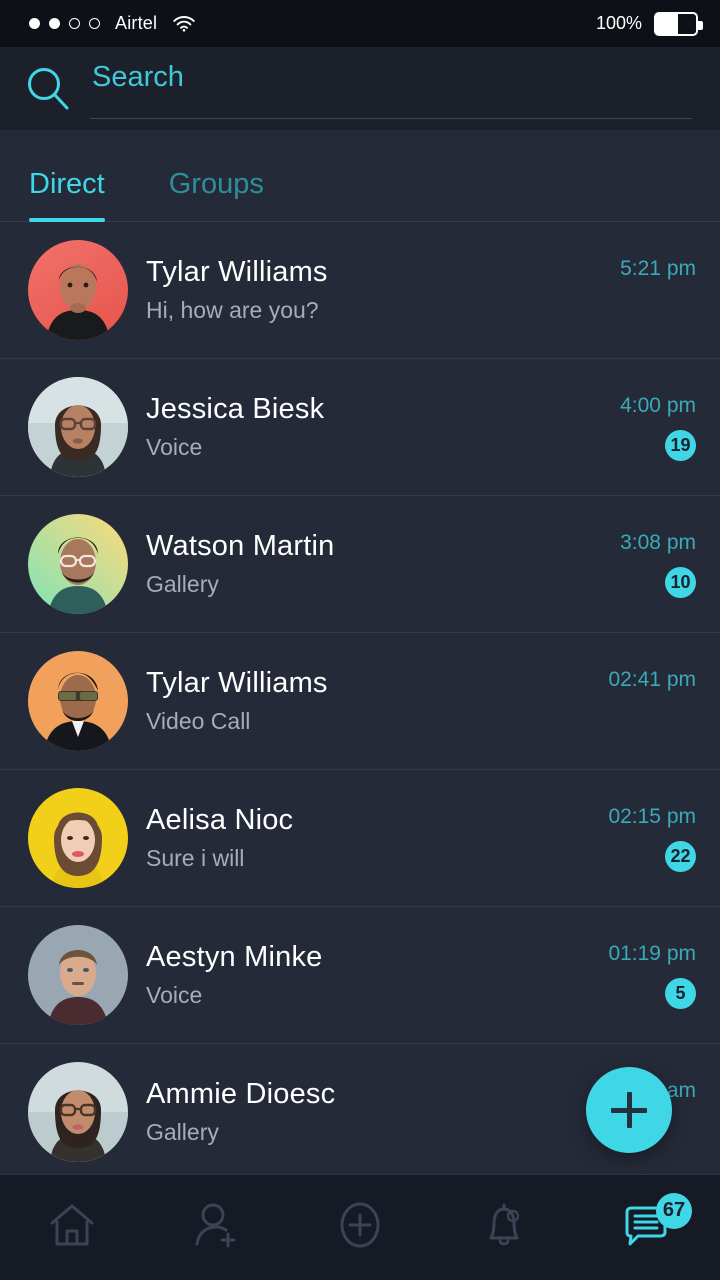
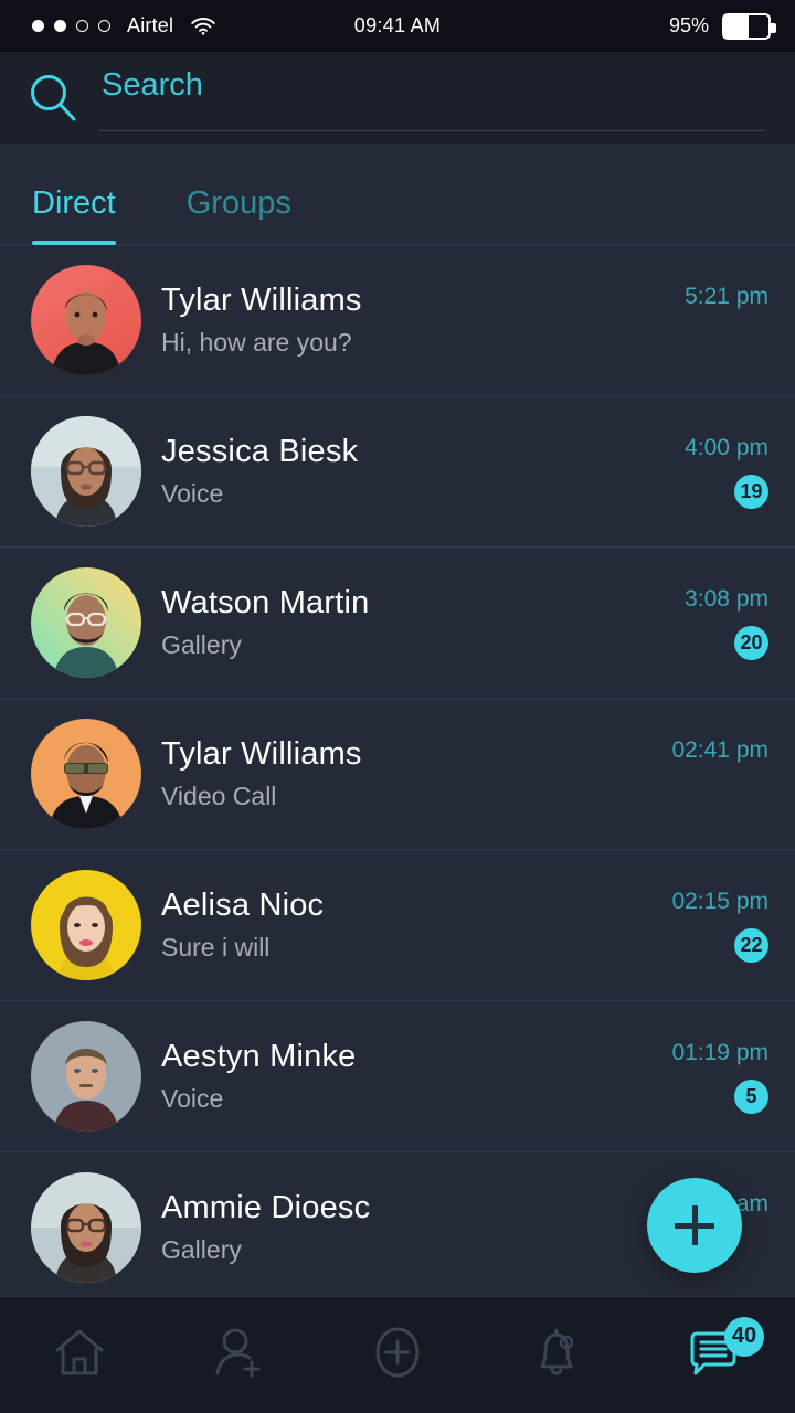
  Airtel
+ 09:41 AM
- 100%
+ 95%
  Search
  Direct
  Groups
  Tylar Williams
  Hi, how are you?
  5:21 pm
  Jessica Biesk
  Voice
  4:00 pm
  19
  Watson Martin
  Gallery
  3:08 pm
- 10
+ 20
  Tylar Williams
  Video Call
  02:41 pm
  Aelisa Nioc
  Sure i will
  02:15 pm
  22
  Aestyn Minke
  Voice
  01:19 pm
  5
  Ammie Dioesc
  Gallery
  am
- 67
+ 40
